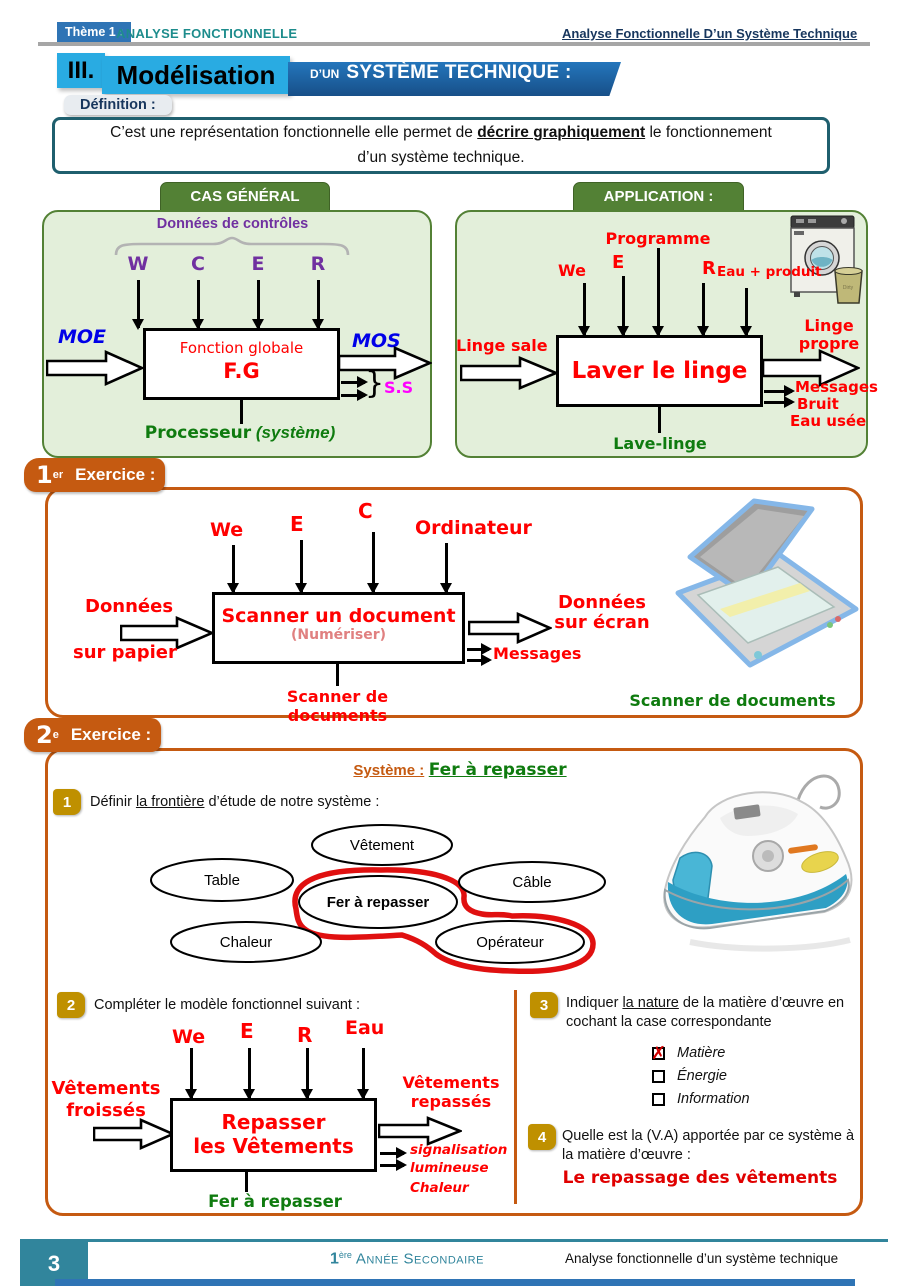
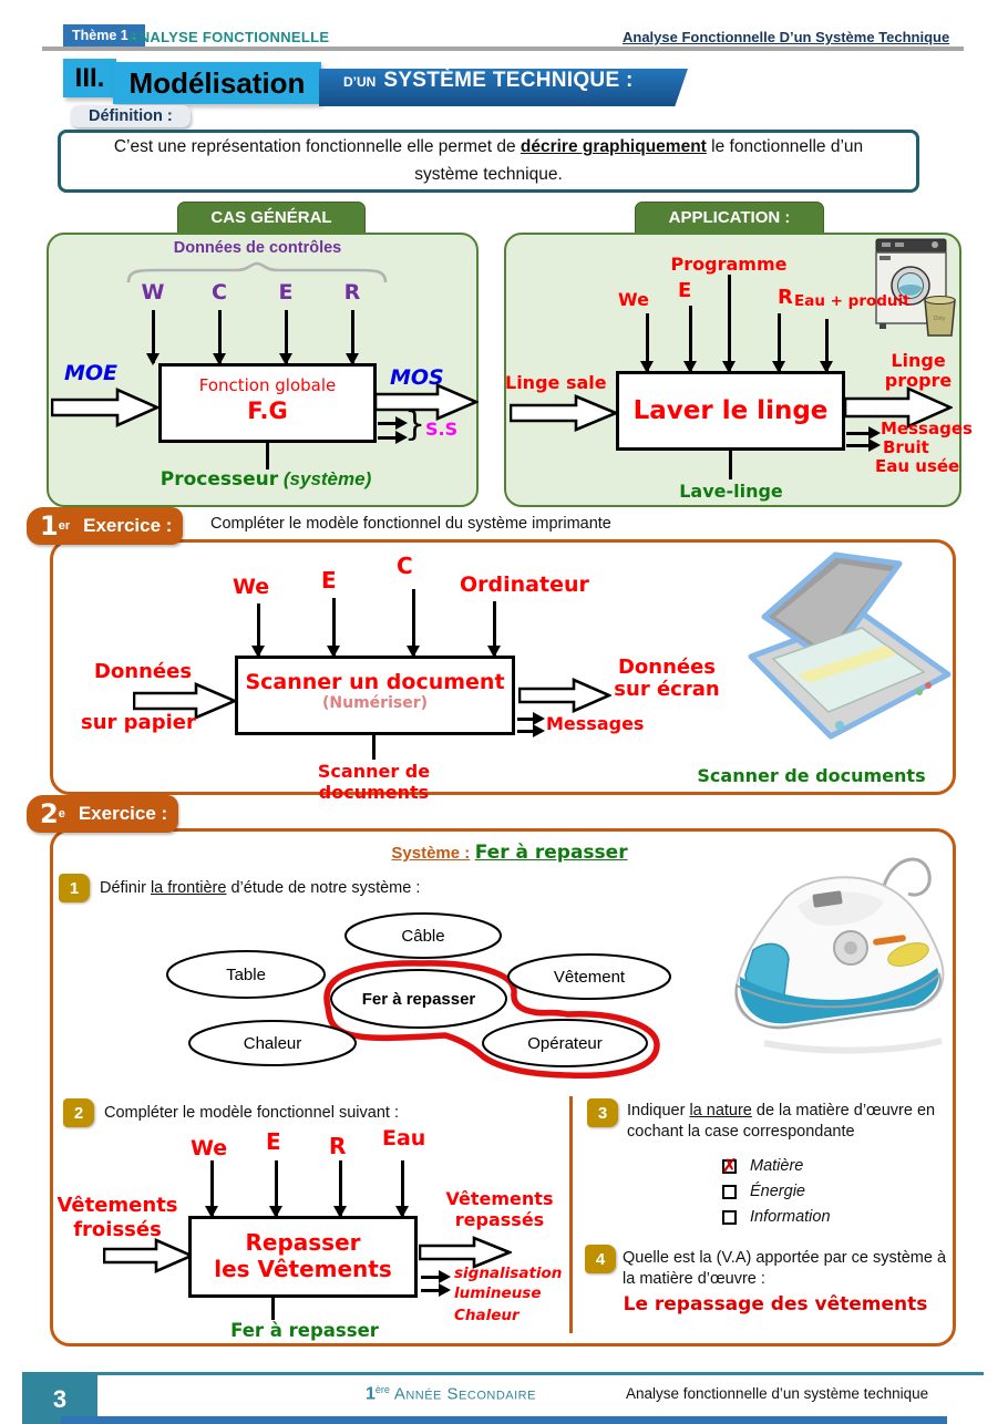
  Thème 1 :
  ANALYSE FONCTIONNELLE
  Analyse Fonctionnelle D’un Système Technique
  III.
  Modélisation
  D’UN
  SYSTÈME TECHNIQUE :
  Définition :
- C’est une représentation fonctionnelle elle permet de décrire graphiquement le fonctionnement d’un système technique.
+ C’est une représentation fonctionnelle elle permet de décrire graphiquement le fonctionnelle d’un système technique.
  CAS GÉNÉRAL
  APPLICATION :
  Données de contrôles
  W
  C
  E
  R
  MOE
  Fonction globale
  F.G
  MOS
  }
  S.S
  Processeur (système)
  Programme
  We
  E
  R
  Eau + produit
  Linge sale
  Laver le linge
  Linge propre
  Messages
  Bruit
  Eau usée
  Lave-linge
  1
  er
  Exercice :
+ Compléter le modèle fonctionnel du système imprimante
  We
  E
  C
  Ordinateur
  Données
  sur papier
  Scanner un document
  (Numériser)
  Données sur écran
  Messages
  Scanner de documents
  Scanner de documents
  2
  e
  Exercice :
  Système : Fer à repasser
  1
  Définir la frontière d’étude de notre système :
- Vêtement
+ Câble
  Table
  Fer à repasser
- Câble
+ Vêtement
  Chaleur
  Opérateur
  2
  Compléter le modèle fonctionnel suivant :
  We
  E
  R
  Eau
  Vêtements froissés
  Repasser
  les Vêtements
  Vêtements repassés
  signalisation lumineuse
  Chaleur
  Fer à repasser
  3
  Indiquer la nature de la matière d’œuvre en cochant la case correspondante
  ✗
  Matière
  Énergie
  Information
  4
  Quelle est la (V.A) apportée par ce système à la matière d’œuvre :
  Le repassage des vêtements
  3
  1ère Année Secondaire
  Analyse fonctionnelle d’un système technique
